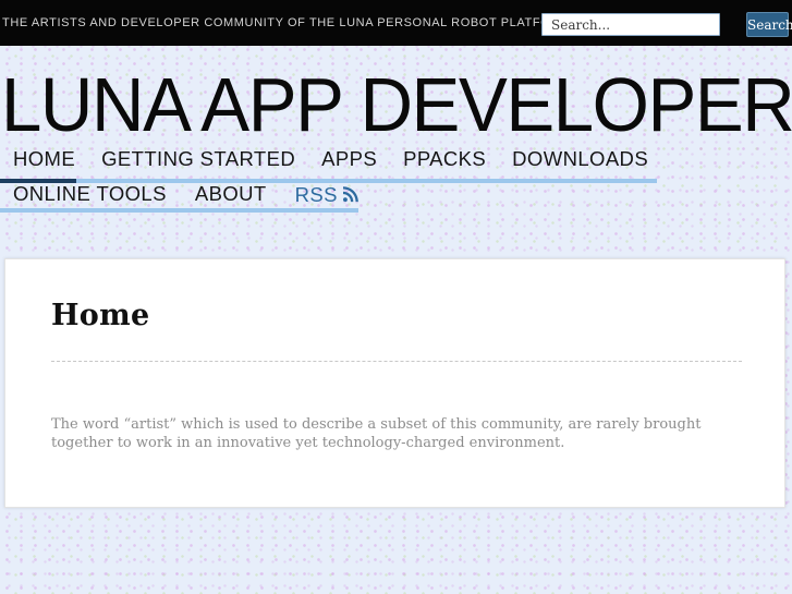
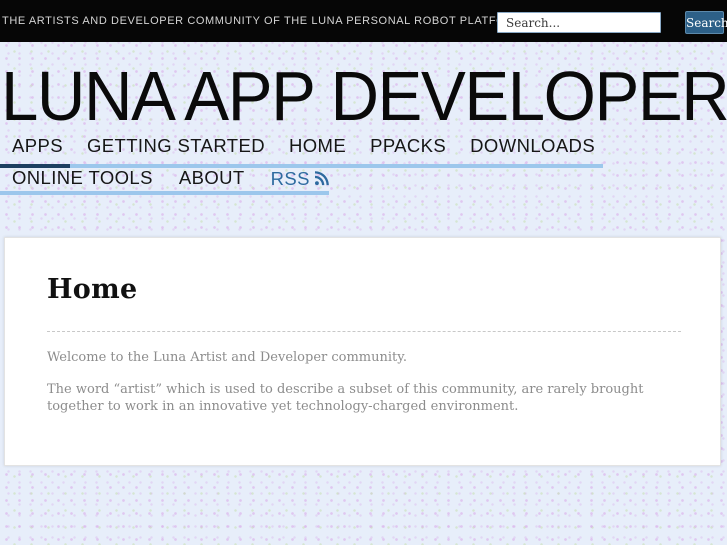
  THE ARTISTS AND DEVELOPER COMMUNITY OF THE LUNA PERSONAL ROBOT PLATF
  Search...
  Search
  LUNA APP DEVELOPER
- HOME
+ APPS
  GETTING STARTED
- APPS
+ HOME
  PPACKS
  DOWNLOADS
  ONLINE TOOLS
  ABOUT
  RSS
  Home
+ Welcome to the Luna Artist and Developer community.
  The word “artist” which is used to describe a subset of this community, are rarely brought together to work in an innovative yet technology-charged environment.
